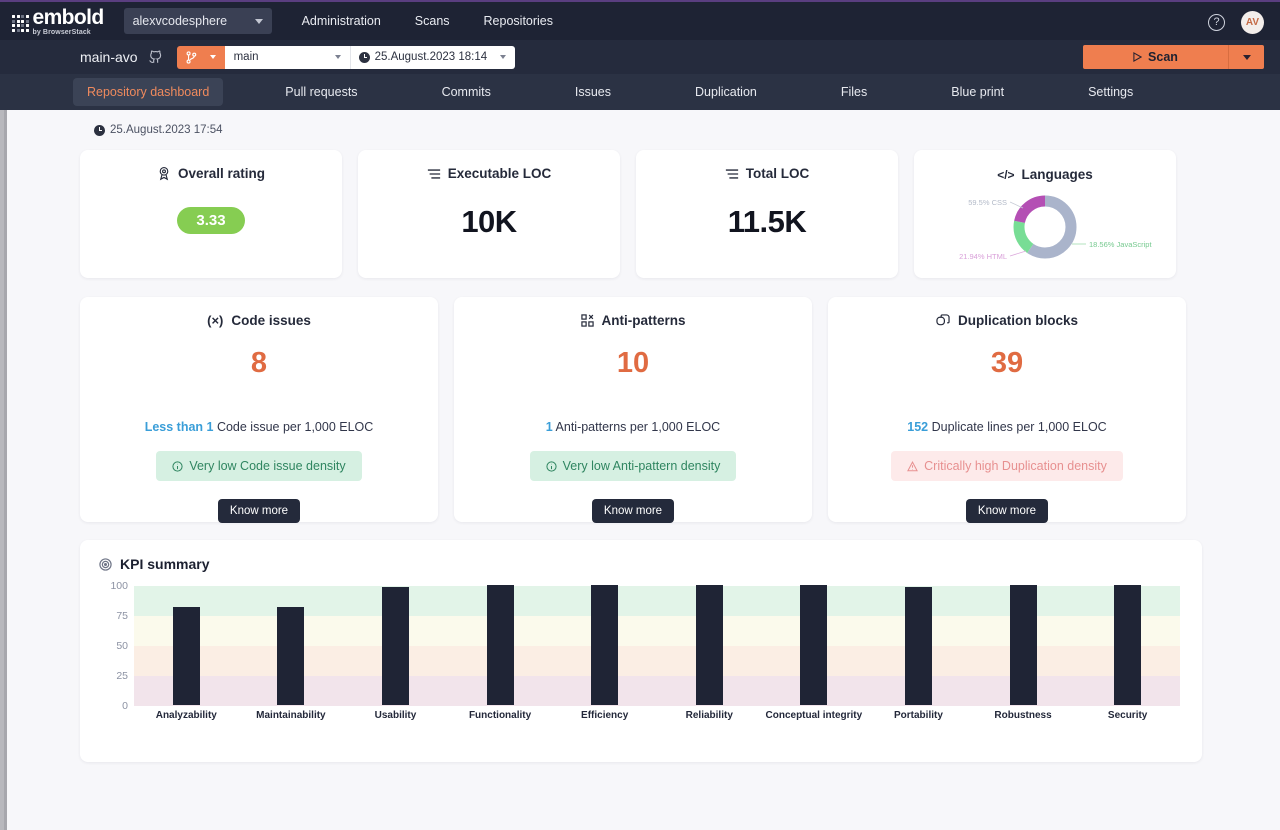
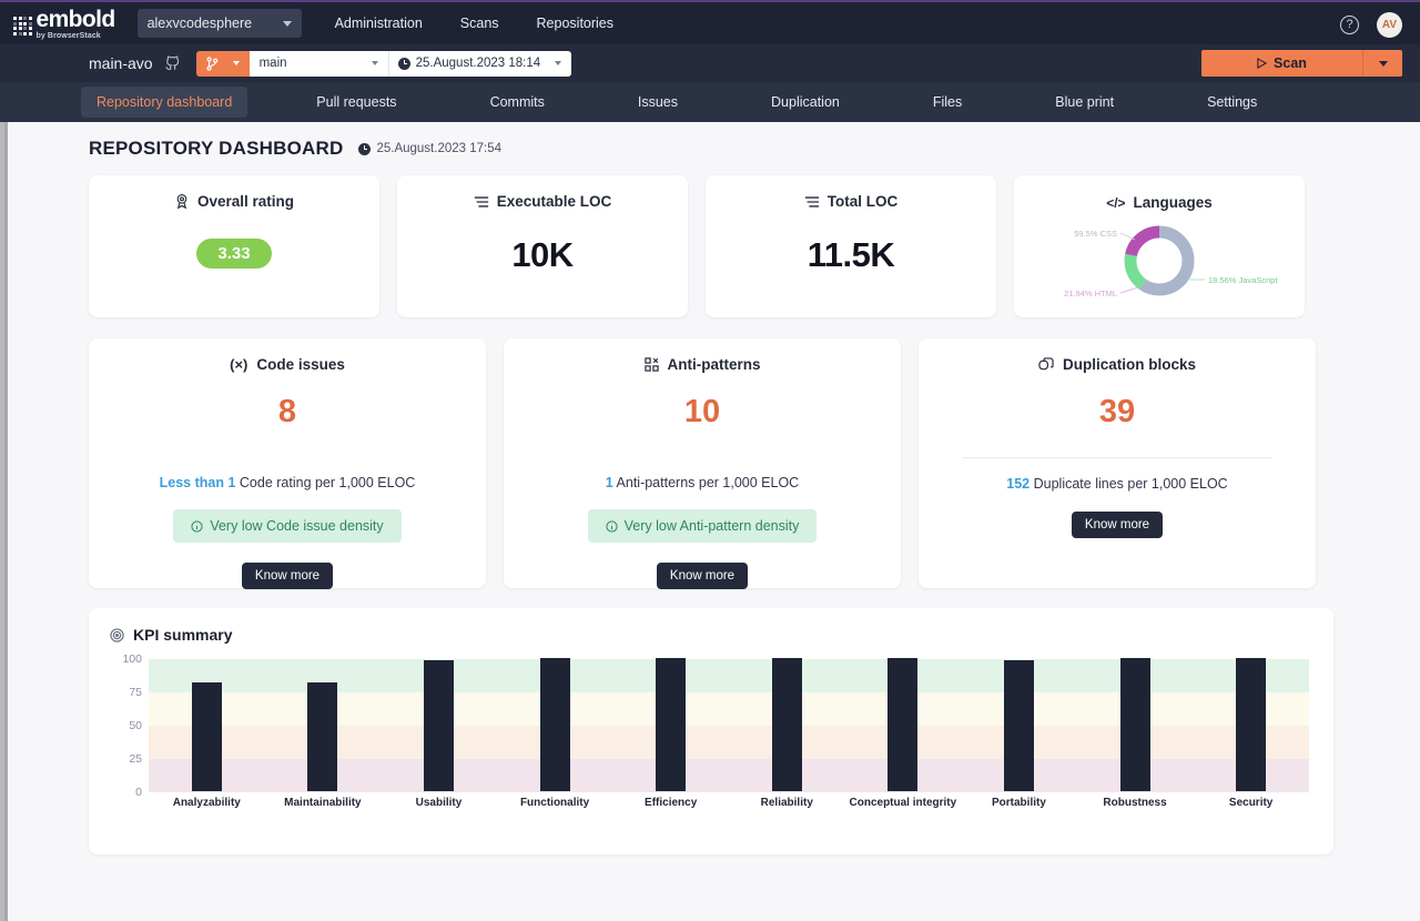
  embold
  alexvcodesphere
  Administration
  Scans
  Repositories
  ?
  AV
  main-avo
  main
  25.August.2023 18:14
  Scan
  Repository dashboard
  Pull requests
  Commits
  Issues
  Duplication
  Files
  Blue print
  Settings
+ REPOSITORY DASHBOARD
  25.August.2023 17:54
  Overall rating
  3.33
  Executable LOC
  10K
  Total LOC
  11.5K
  </>
  Languages
  59.5% CSS
  18.56% JavaScript
  21.94% HTML
  (×)
  Code issues
  8
- Less than 1 Code issue per 1,000 ELOC
+ Less than 1 Code rating per 1,000 ELOC
  Very low Code issue density
  Know more
  Anti-patterns
  10
  1 Anti-patterns per 1,000 ELOC
  Very low Anti-pattern density
  Know more
  Duplication blocks
  39
  152 Duplicate lines per 1,000 ELOC
- Critically high Duplication density
  Know more
  KPI summary
  0
  25
  50
  75
  100
  Analyzability
  Maintainability
  Usability
  Functionality
  Efficiency
  Reliability
  Conceptual integrity
  Portability
  Robustness
  Security
